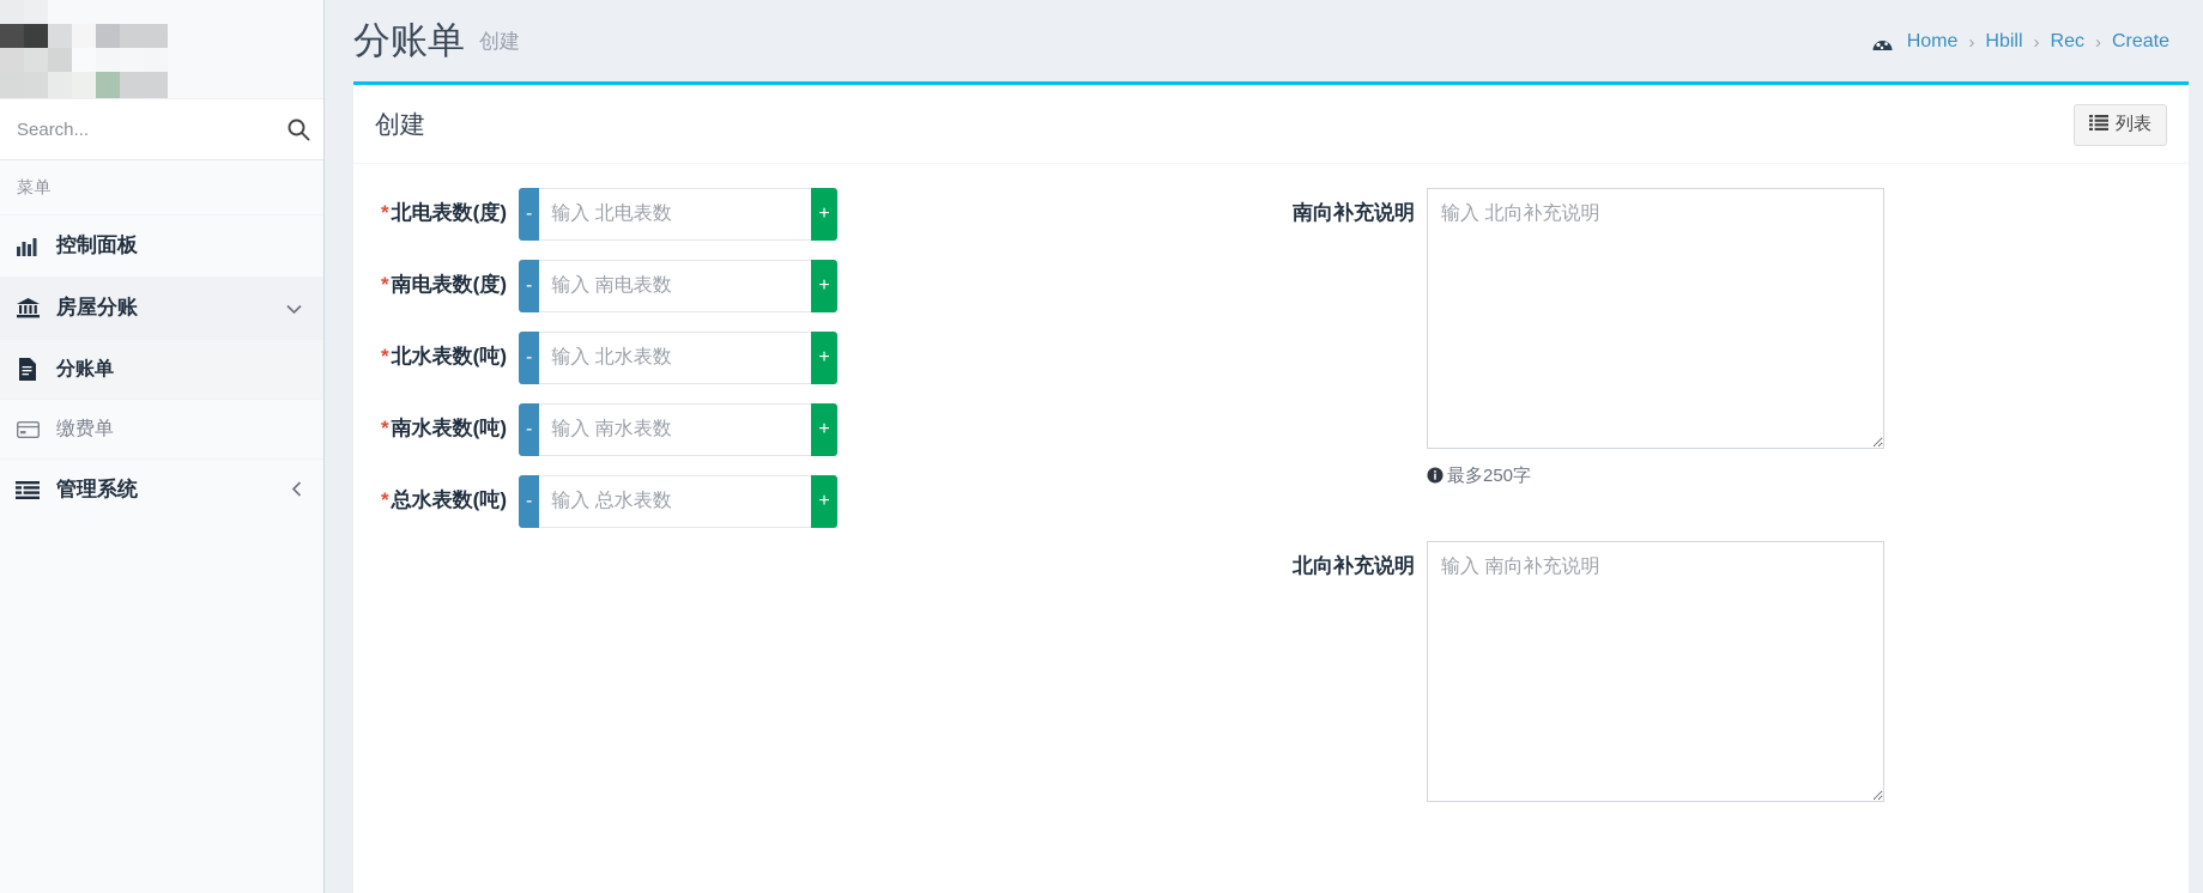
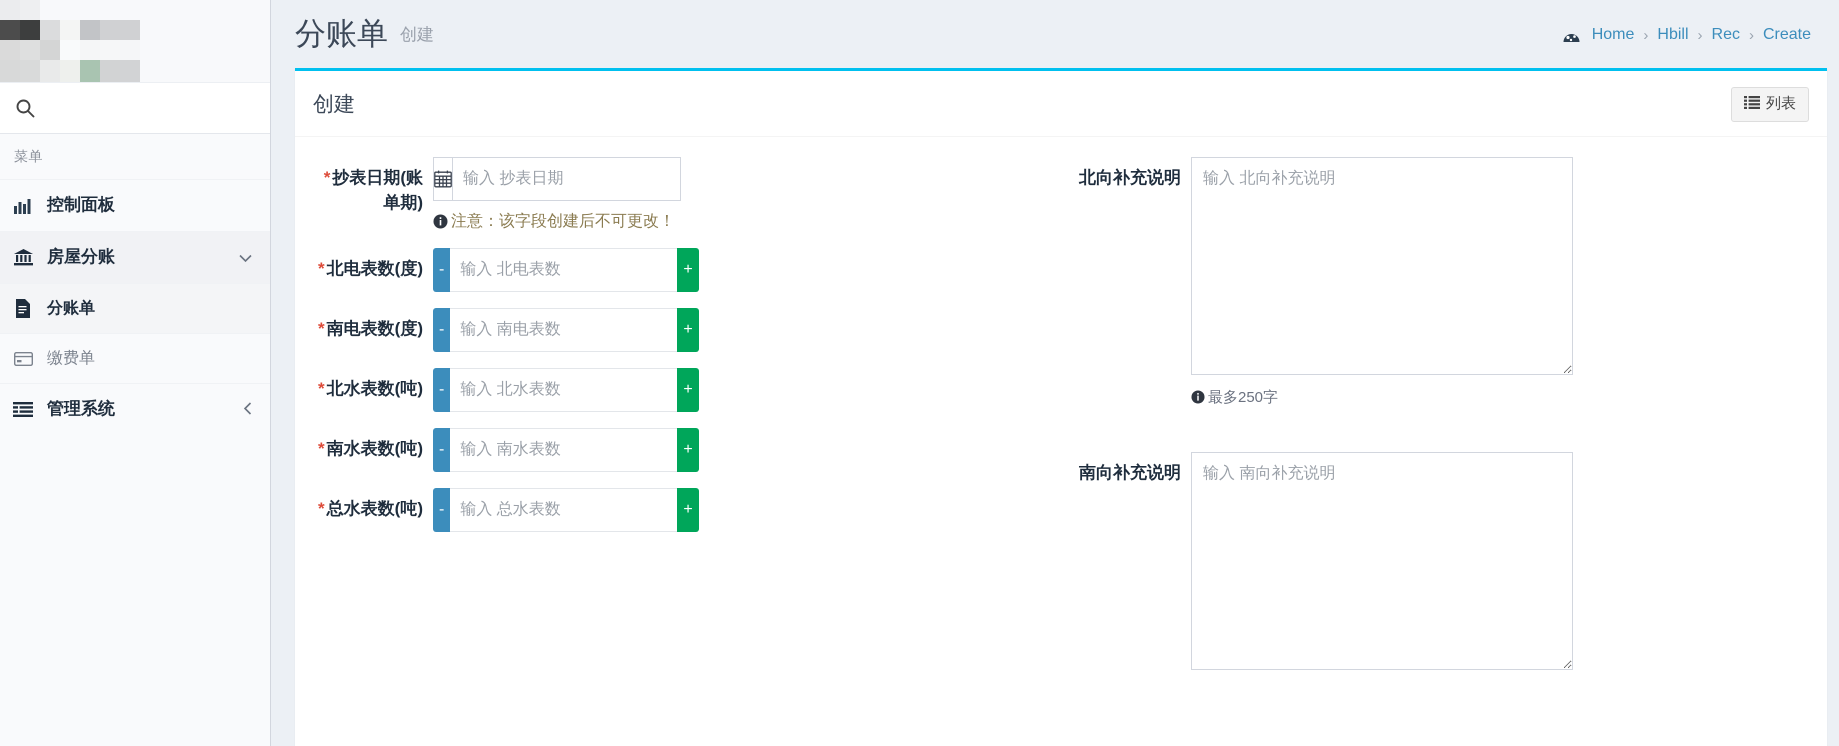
- Search...
  菜单
  控制面板
  房屋分账
  分账单
  缴费单
  管理系统
  分账单
  创建
  Home
  ›
  Hbill
  ›
  Rec
  ›
  Create
  创建
  列表
+ *抄表日期(账单期)
+ 输入 抄表日期
+ 注意：该字段创建后不可更改！
  *北电表数(度)
  -
  输入 北电表数
  +
  *南电表数(度)
  -
  输入 南电表数
  +
  *北水表数(吨)
  -
  输入 北水表数
  +
  *南水表数(吨)
  -
  输入 南水表数
  +
  *总水表数(吨)
  -
  输入 总水表数
  +
- 南向补充说明
+ 北向补充说明
  输入 北向补充说明
  最多250字
- 北向补充说明
+ 南向补充说明
  输入 南向补充说明
